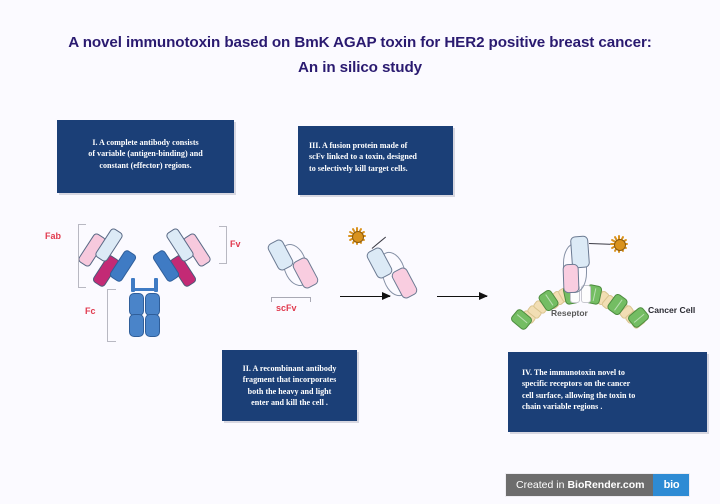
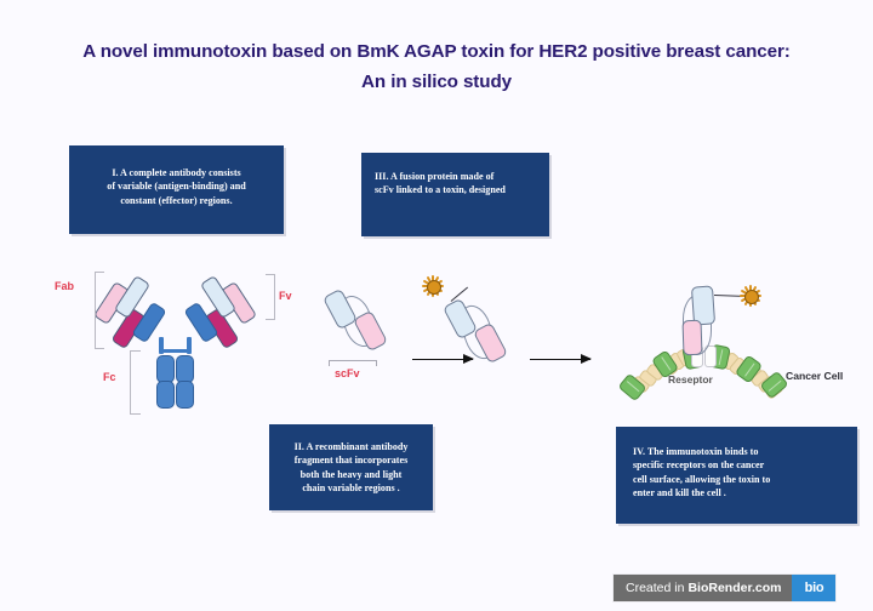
  A novel immunotoxin based on BmK AGAP toxin for HER2 positive breast cancer: An in silico study
  I. A complete antibody consists
  of variable (antigen-binding) and
  constant (effector) regions.
  III. A fusion protein made of
  scFv linked to a toxin, designed
- to selectively kill target cells.
  II. A recombinant antibody
  fragment that incorporates
  both the heavy and light
- enter and kill the cell .
+ chain variable regions .
- IV. The immunotoxin novel to
+ IV. The immunotoxin binds to
  specific receptors on the cancer
  cell surface, allowing the toxin to
- chain variable regions .
+ enter and kill the cell .
  Fab
  Fv
  Fc
  scFv
  Reseptor
  Cancer Cell
  Created in
  BioRender.com
  bio
